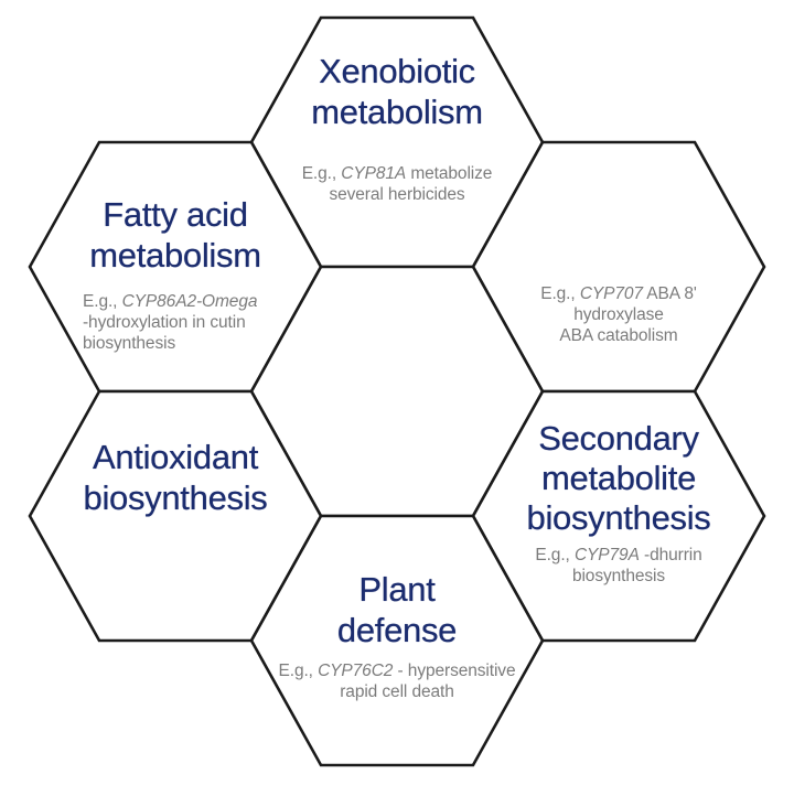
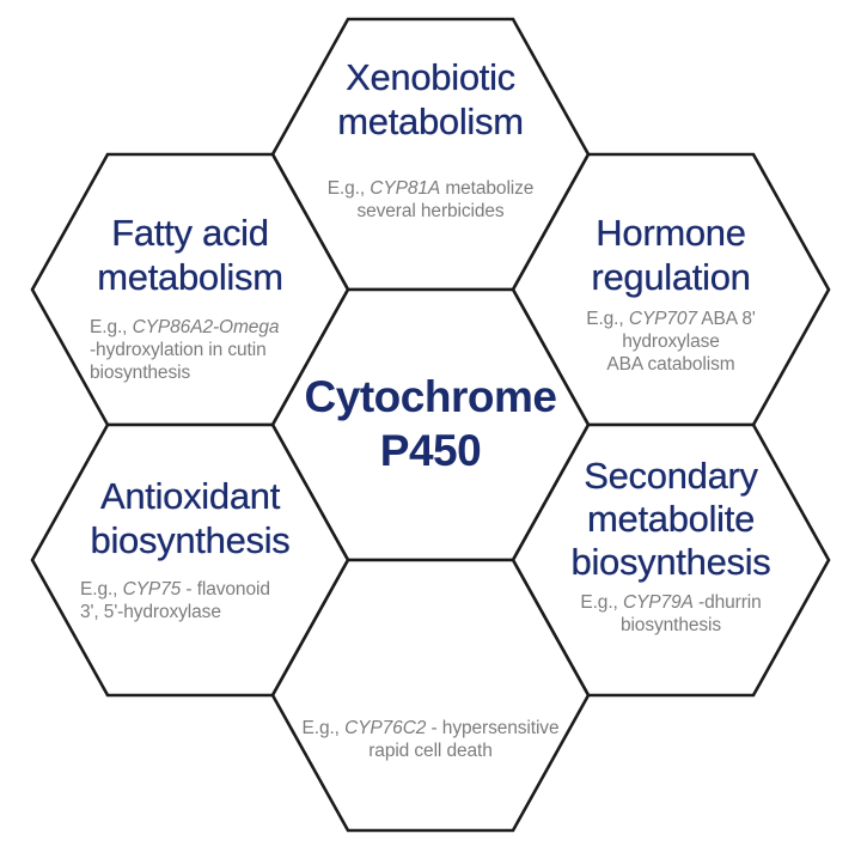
  Xenobiotic
  metabolism
  E.g., CYP81A metabolize
  several herbicides
  Fatty acid
  metabolism
  E.g., CYP86A2-Omega
  -hydroxylation in cutin
  biosynthesis
+ Hormone
+ regulation
  E.g., CYP707 ABA 8'
  hydroxylase
  ABA catabolism
+ Cytochrome
+ P450
  Antioxidant
  biosynthesis
+ E.g., CYP75 - flavonoid
+ 3', 5'-hydroxylase
  Secondary
  metabolite
  biosynthesis
  E.g., CYP79A -dhurrin
  biosynthesis
- Plant
- defense
  E.g., CYP76C2 - hypersensitive
  rapid cell death
